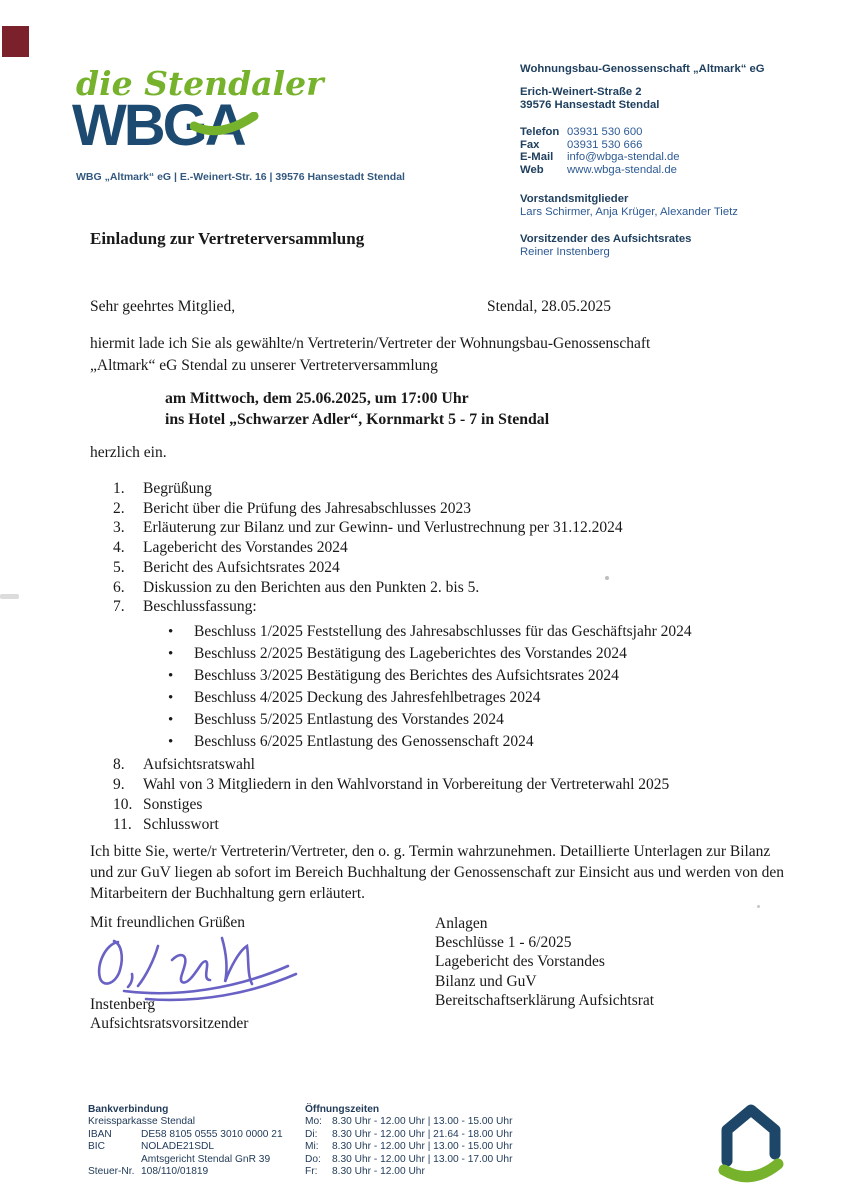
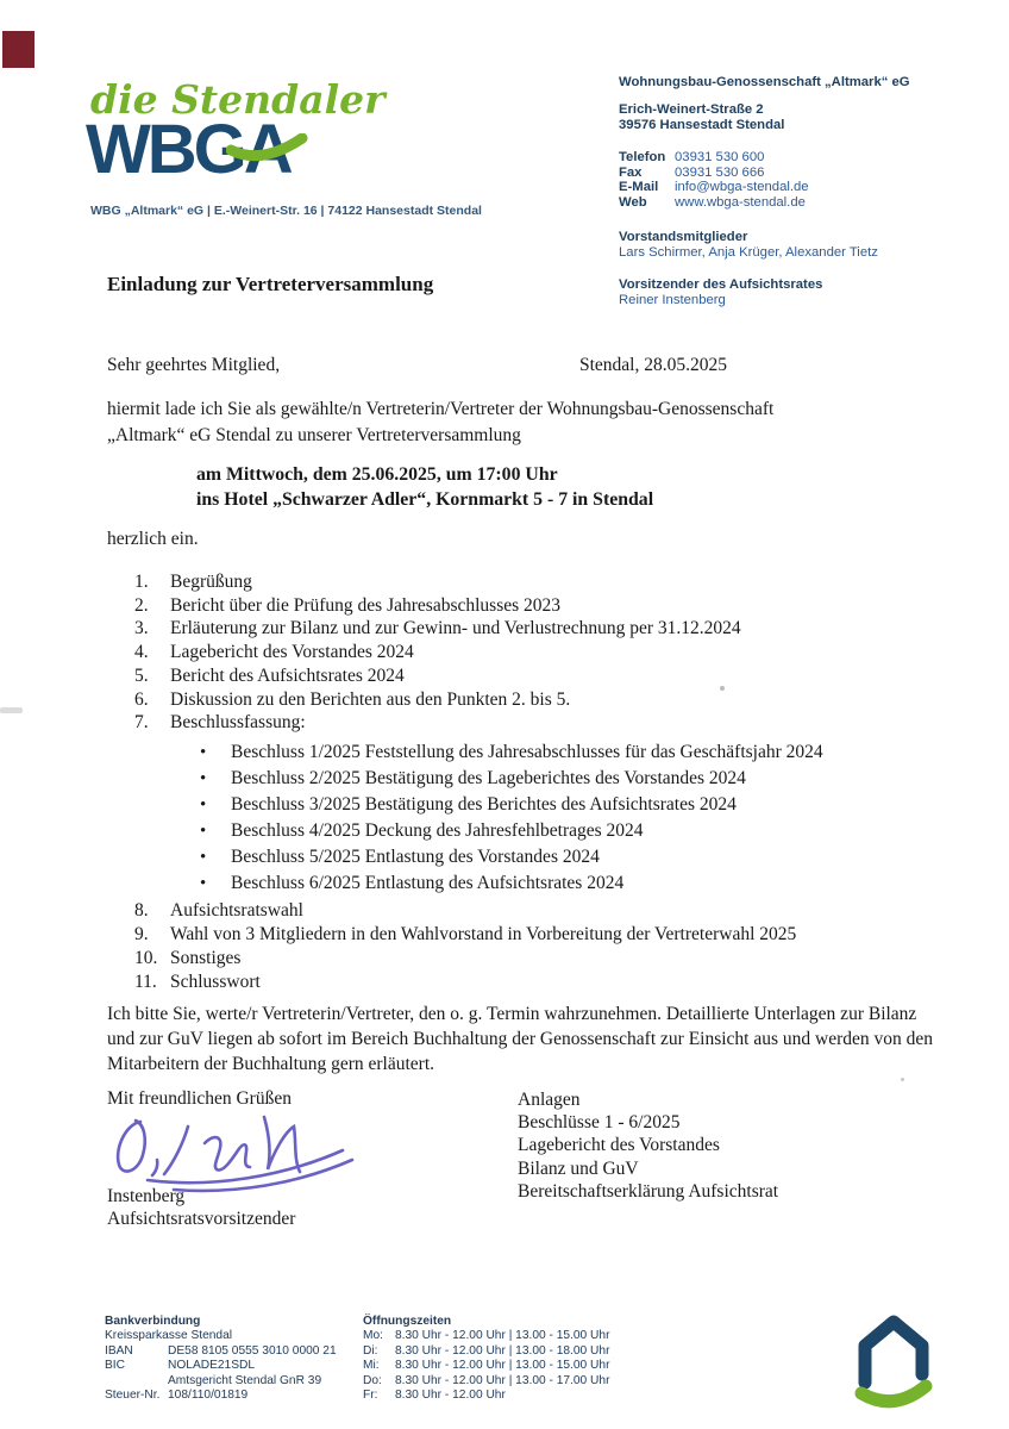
  die Stendaler
  WBG
- WBG „Altmark“ eG | E.-Weinert-Str. 16 | 39576 Hansestadt Stendal
+ WBG „Altmark“ eG | E.-Weinert-Str. 16 | 74122 Hansestadt Stendal
  Wohnungsbau-Genossenschaft „Altmark“ eG
  Erich-Weinert-Straße 2
  39576 Hansestadt Stendal
  Telefon 03931 530 600
  Fax 03931 530 666
  E-Mail info@wbga-stendal.de
  Web www.wbga-stendal.de
  Vorstandsmitglieder
  Lars Schirmer, Anja Krüger, Alexander Tietz
  Vorsitzender des Aufsichtsrates
  Reiner Instenberg
  Einladung zur Vertreterversammlung
  Sehr geehrtes Mitglied,
  Stendal, 28.05.2025
  hiermit lade ich Sie als gewählte/n Vertreterin/Vertreter der Wohnungsbau-Genossenschaft
  „Altmark“ eG Stendal zu unserer Vertreterversammlung
  am Mittwoch, dem 25.06.2025, um 17:00 Uhr
  ins Hotel „Schwarzer Adler“, Kornmarkt 5 - 7 in Stendal
  herzlich ein.
  1. Begrüßung
  2. Bericht über die Prüfung des Jahresabschlusses 2023
  3. Erläuterung zur Bilanz und zur Gewinn- und Verlustrechnung per 31.12.2024
  4. Lagebericht des Vorstandes 2024
  5. Bericht des Aufsichtsrates 2024
  6. Diskussion zu den Berichten aus den Punkten 2. bis 5.
  7. Beschlussfassung:
  Beschluss 1/2025 Feststellung des Jahresabschlusses für das Geschäftsjahr 2024
  Beschluss 2/2025 Bestätigung des Lageberichtes des Vorstandes 2024
  Beschluss 3/2025 Bestätigung des Berichtes des Aufsichtsrates 2024
  Beschluss 4/2025 Deckung des Jahresfehlbetrages 2024
  Beschluss 5/2025 Entlastung des Vorstandes 2024
- Beschluss 6/2025 Entlastung des Genossenschaft 2024
+ Beschluss 6/2025 Entlastung des Aufsichtsrates 2024
  8. Aufsichtsratswahl
  9. Wahl von 3 Mitgliedern in den Wahlvorstand in Vorbereitung der Vertreterwahl 2025
  10. Sonstiges
  11. Schlusswort
  Ich bitte Sie, werte/r Vertreterin/Vertreter, den o. g. Termin wahrzunehmen. Detaillierte Unterlagen zur Bilanz
  und zur GuV liegen ab sofort im Bereich Buchhaltung der Genossenschaft zur Einsicht aus und werden von den
  Mitarbeitern der Buchhaltung gern erläutert.
  Mit freundlichen Grüßen
  Instenberg
  Aufsichtsratsvorsitzender
  Anlagen
  Beschlüsse 1 - 6/2025
  Lagebericht des Vorstandes
  Bilanz und GuV
  Bereitschaftserklärung Aufsichtsrat
  Bankverbindung
  Kreissparkasse Stendal
  IBAN DE58 8105 0555 3010 0000 21
  BIC NOLADE21SDL
  Amtsgericht Stendal GnR 39
  Steuer-Nr. 108/110/01819
  Öffnungszeiten
  Mo: 8.30 Uhr - 12.00 Uhr | 13.00 - 15.00 Uhr
- Di: 8.30 Uhr - 12.00 Uhr | 21.64 - 18.00 Uhr
+ Di: 8.30 Uhr - 12.00 Uhr | 13.00 - 18.00 Uhr
  Mi: 8.30 Uhr - 12.00 Uhr | 13.00 - 15.00 Uhr
  Do: 8.30 Uhr - 12.00 Uhr | 13.00 - 17.00 Uhr
  Fr: 8.30 Uhr - 12.00 Uhr
